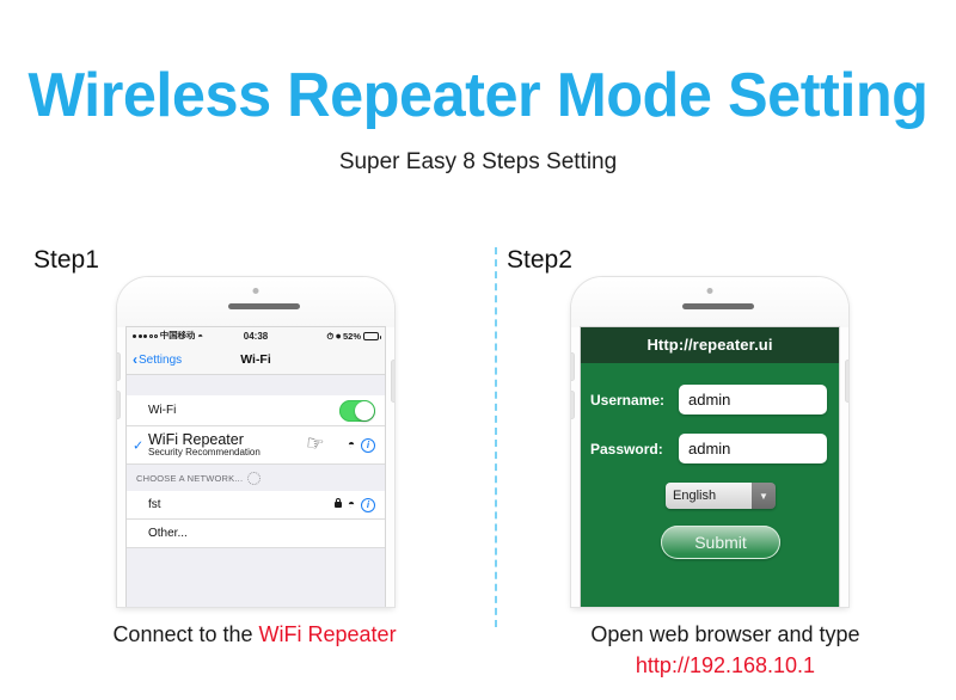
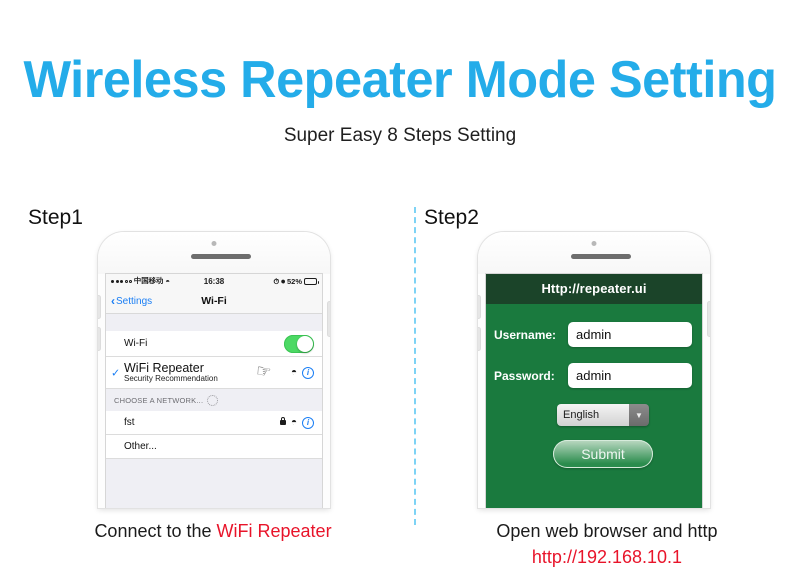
  Wireless Repeater Mode Setting
  Super Easy 8 Steps Setting
  Step1
  Step2
  中国移动
  ◓
- 04:38
+ 16:38
  ⏱
  ⏺
  52%
  ‹
  Settings
  Wi-Fi
  Wi-Fi
  ✓
  WiFi Repeater
  Security Recommendation
  ◓
  i
  CHOOSE A NETWORK...
  fst
  ◓
  i
  Other...
  Http://repeater.ui
  Username:
  admin
  Password:
  admin
  English
  ▼
  Submit
  Connect to the WiFi Repeater
- Open web browser and type
+ Open web browser and http
  http://192.168.10.1
